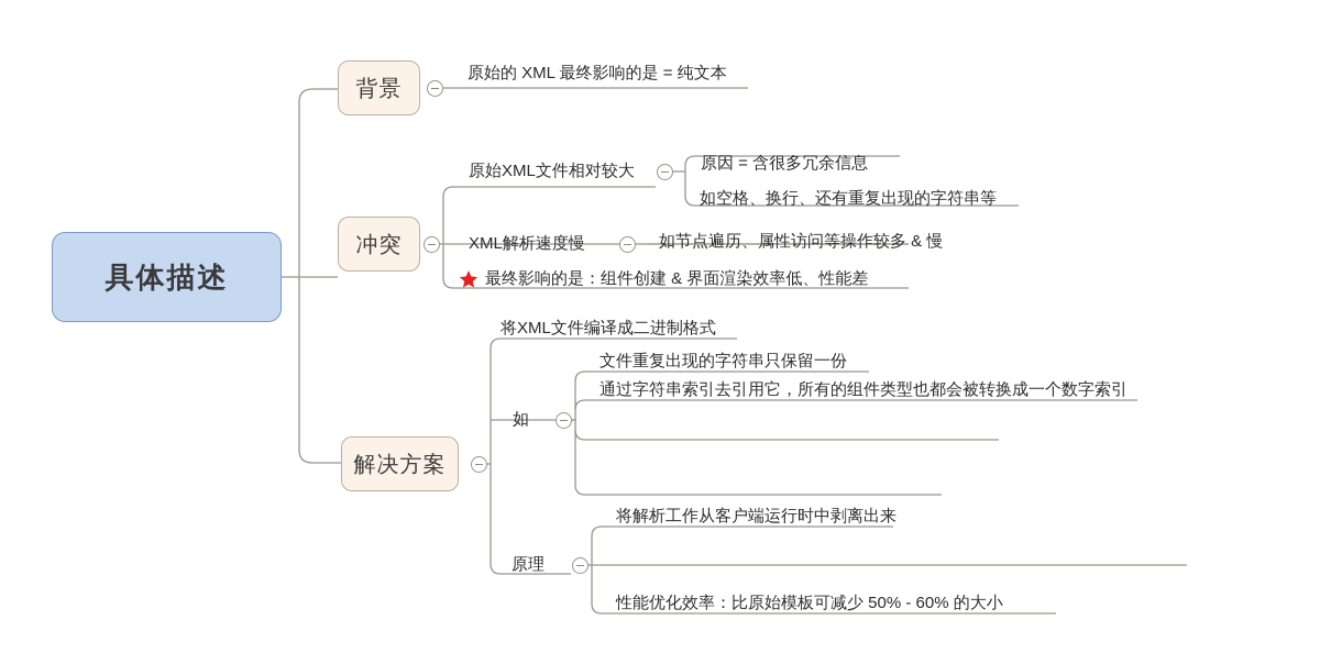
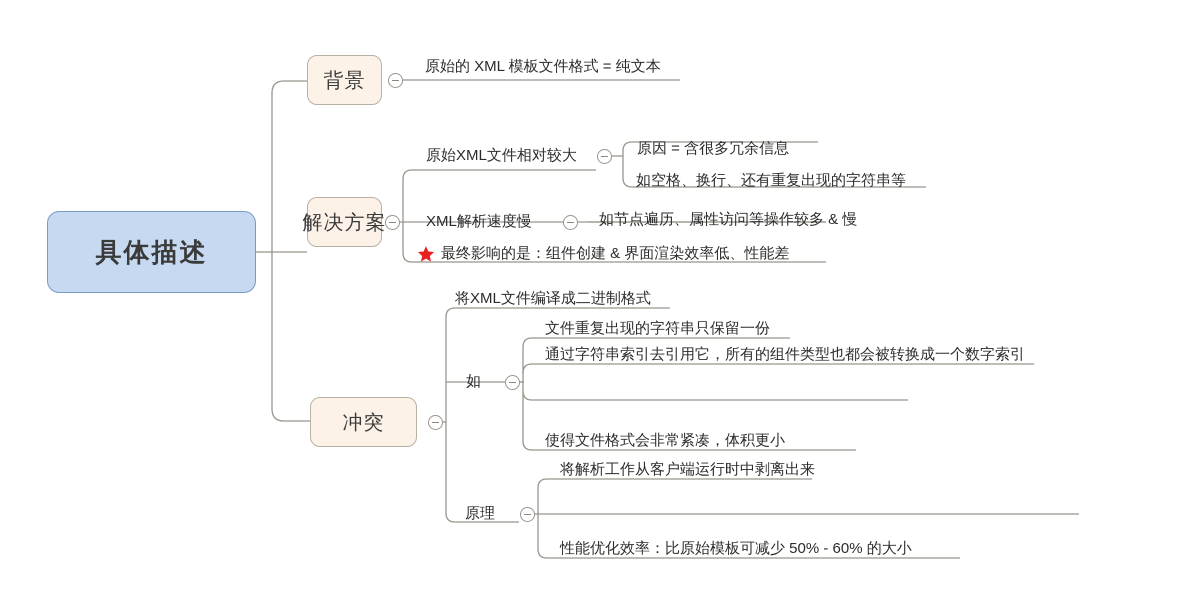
  具体描述
  背景
- 原始的 XML 最终影响的是 = 纯文本
+ 原始的 XML 模板文件格式 = 纯文本
- 冲突
+ 解决方案
  原始XML文件相对较大
  原因 = 含很多冗余信息
  如空格、换行、还有重复出现的字符串等
  XML解析速度慢
  如节点遍历、属性访问等操作较多 & 慢
  最终影响的是：组件创建 & 界面渲染效率低、性能差
- 解决方案
+ 冲突
  将XML文件编译成二进制格式
  如
  文件重复出现的字符串只保留一份
  通过字符串索引去引用它，所有的组件类型也都会被转换成一个数字索引
+ 使得文件格式会非常紧凑，体积更小
  原理
  将解析工作从客户端运行时中剥离出来
  性能优化效率：比原始模板可减少 50% - 60% 的大小
